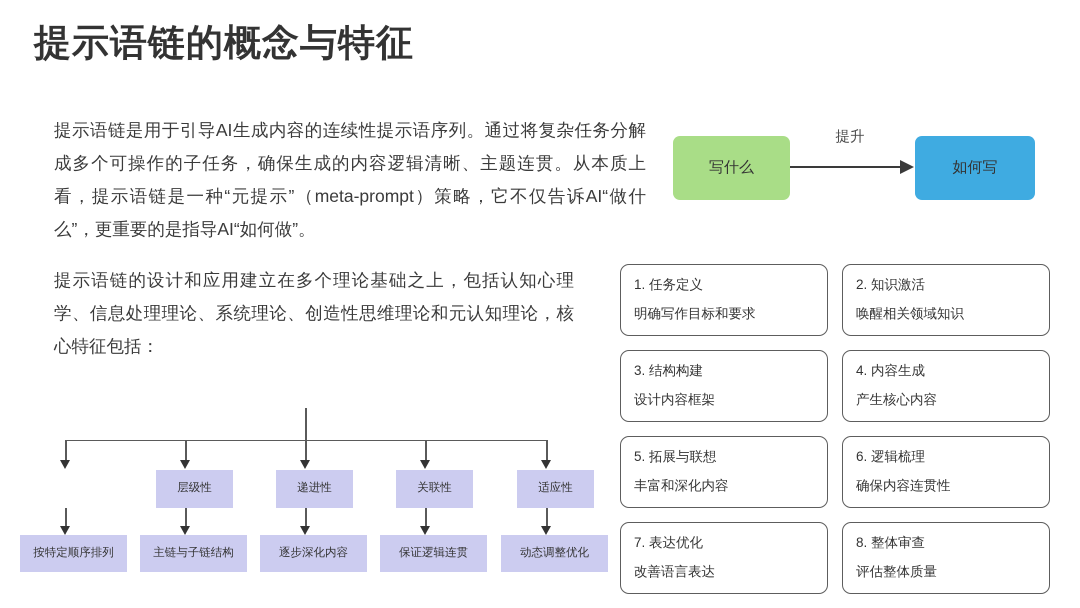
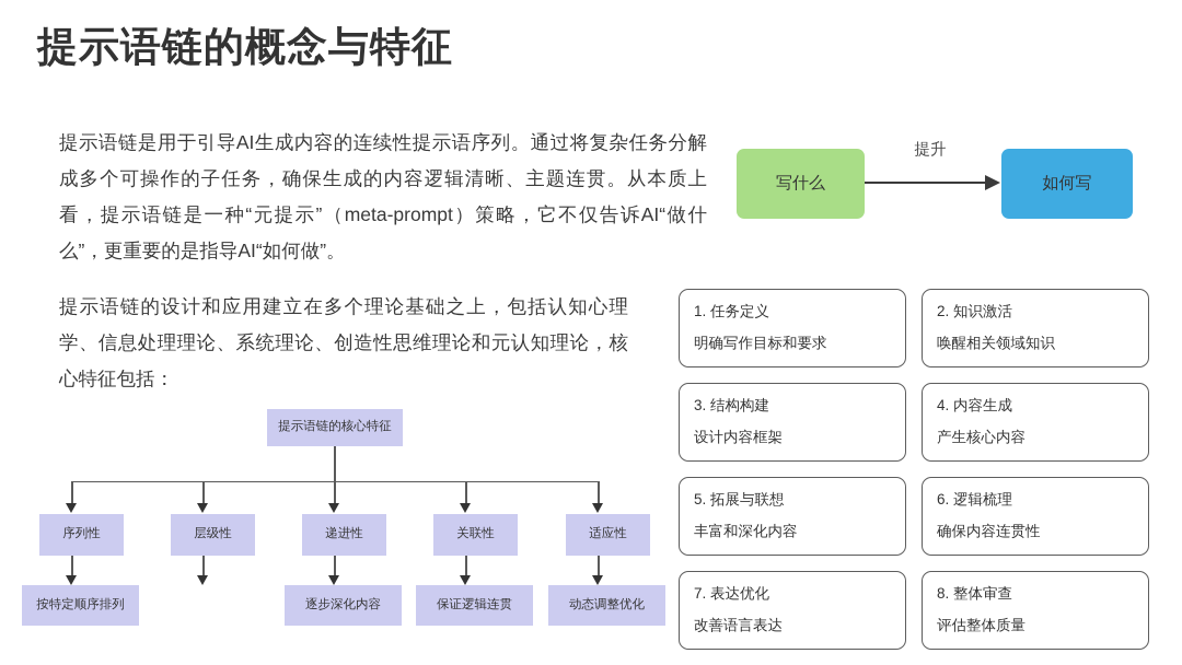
  提示语链的概念与特征
  提示语链是用于引导AI生成内容的连续性提示语序列。通过将复杂任务分解成多个可操作的子任务，确保生成的内容逻辑清晰、主题连贯。从本质上看，提示语链是一种“元提示”（meta-prompt）策略，它不仅告诉AI“做什么”，更重要的是指导AI“如何做”。
  提示语链的设计和应用建立在多个理论基础之上，包括认知心理学、信息处理理论、系统理论、创造性思维理论和元认知理论，核心特征包括：
  写什么
  提升
  如何写
  1. 任务定义
  明确写作目标和要求
  2. 知识激活
  唤醒相关领域知识
  3. 结构构建
  设计内容框架
  4. 内容生成
  产生核心内容
  5. 拓展与联想
  丰富和深化内容
  6. 逻辑梳理
  确保内容连贯性
  7. 表达优化
  改善语言表达
  8. 整体审查
  评估整体质量
+ 提示语链的核心特征
+ 序列性
  按特定顺序排列
  层级性
- 主链与子链结构
  递进性
  逐步深化内容
  关联性
  保证逻辑连贯
  适应性
  动态调整优化
